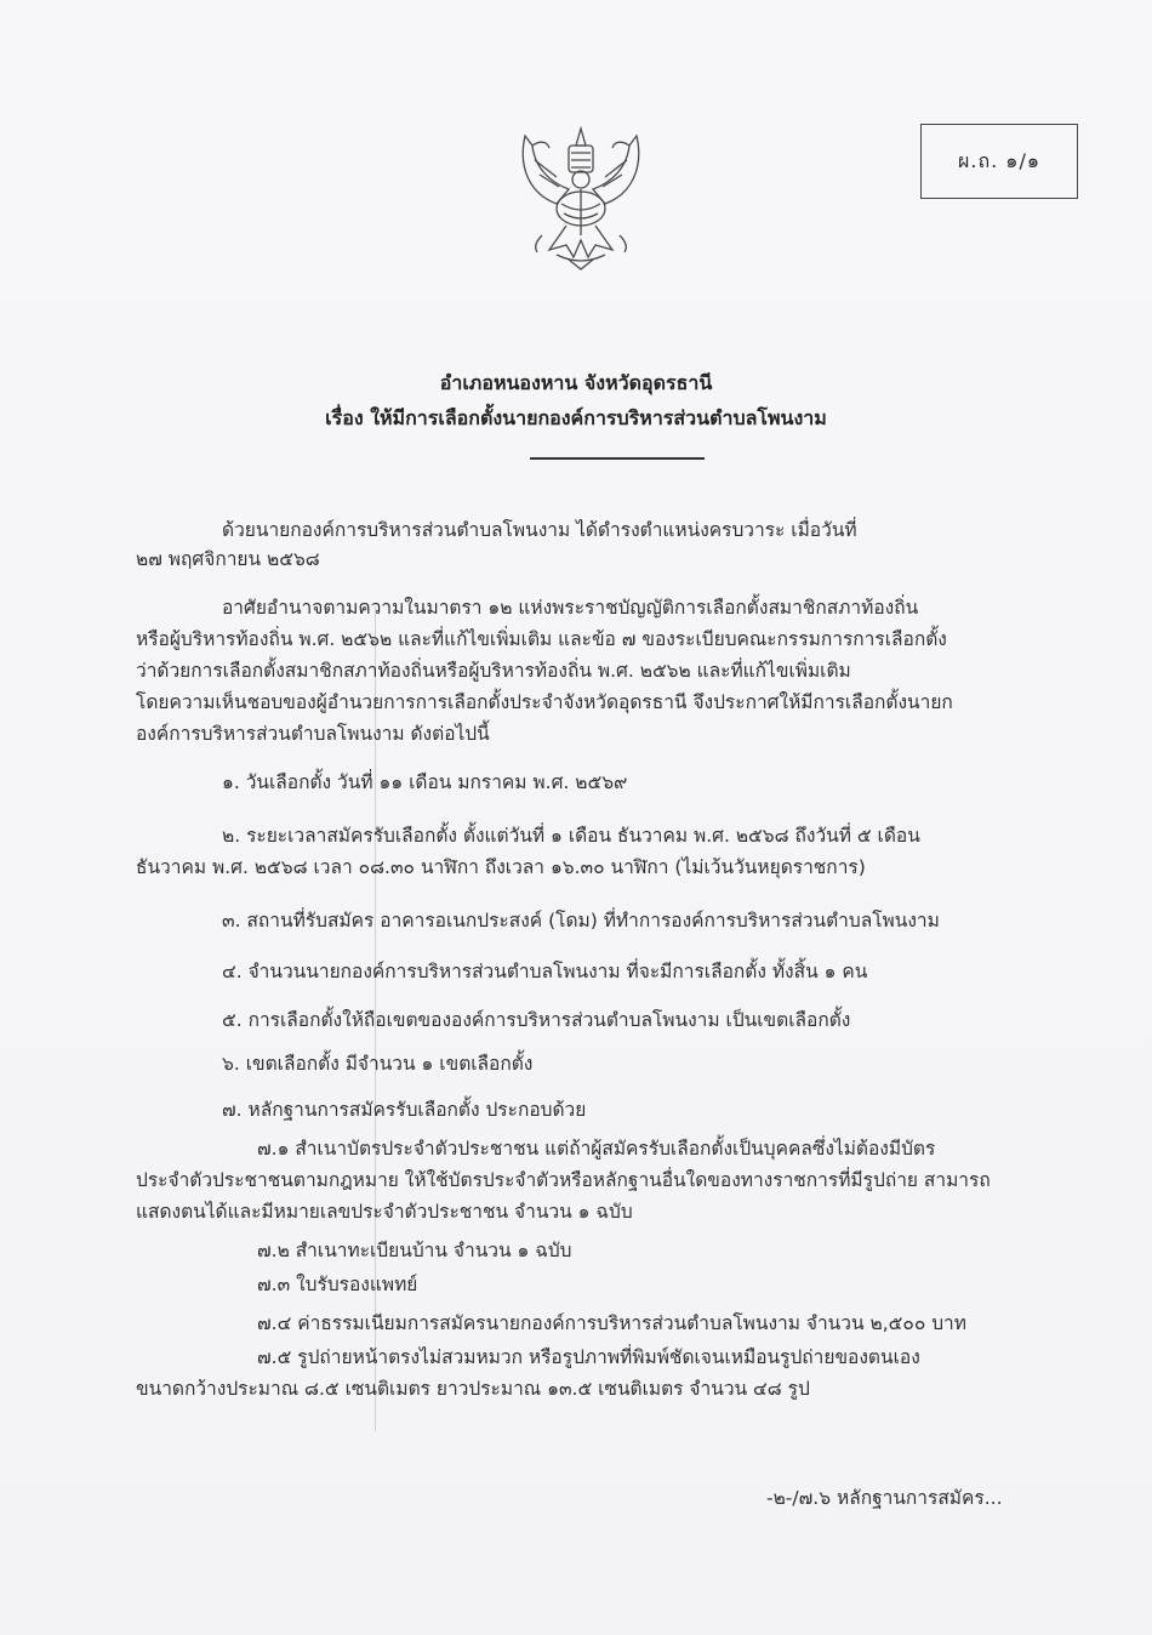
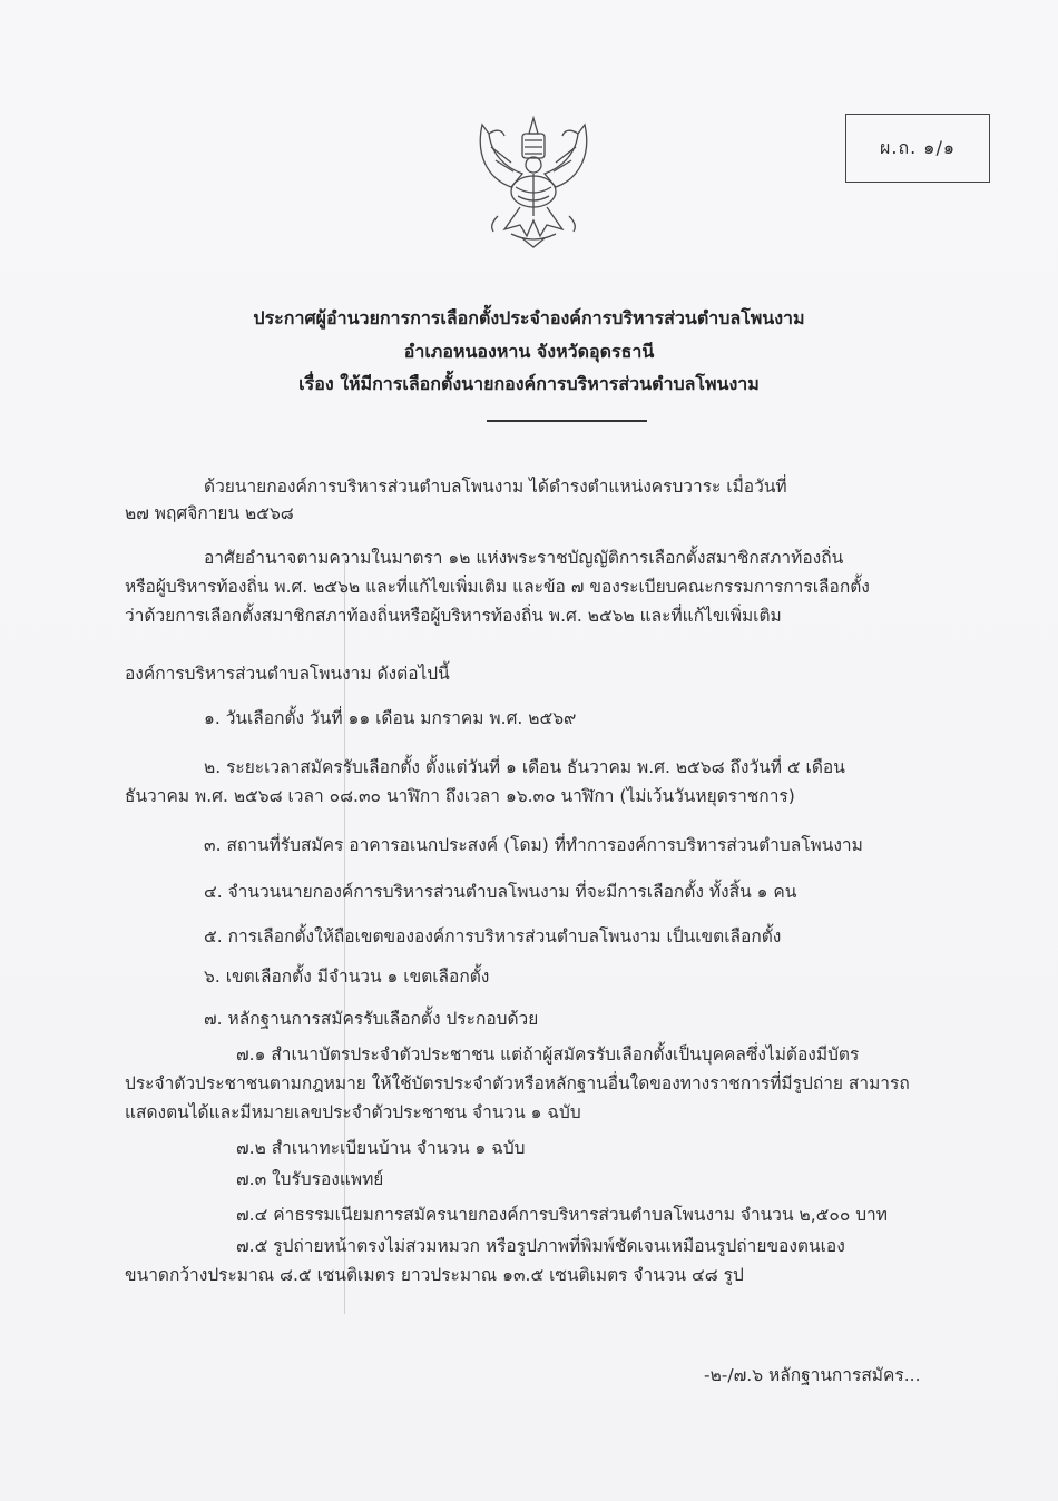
  ผ.ถ. ๑/๑
+ ประกาศผู้อำนวยการการเลือกตั้งประจำองค์การบริหารส่วนตำบลโพนงาม
  อำเภอหนองหาน จังหวัดอุดรธานี
  เรื่อง ให้มีการเลือกตั้งนายกองค์การบริหารส่วนตำบลโพนงาม
  ด้วยนายกองค์การบริหารส่วนตำบลโพนงาม ได้ดำรงตำแหน่งครบวาระ เมื่อวันที่
  ๒๗ พฤศจิกายน ๒๕๖๘
  อาศัยอำนาจตามความในมาตรา ๑๒ แห่งพระราชบัญญัติการเลือกตั้งสมาชิกสภาท้องถิ่น
  หรือผู้บริหารท้องถิ่น พ.ศ. ๒๕๖๒ และที่แก้ไขเพิ่มเติม และข้อ ๗ ของระเบียบคณะกรรมการการเลือกตั้ง
  ว่าด้วยการเลือกตั้งสมาชิกสภาท้องถิ่นหรือผู้บริหารท้องถิ่น พ.ศ. ๒๕๖๒ และที่แก้ไขเพิ่มเติม
- โดยความเห็นชอบของผู้อำนวยการการเลือกตั้งประจำจังหวัดอุดรธานี จึงประกาศให้มีการเลือกตั้งนายก
  องค์การบริหารส่วนตำบลโพนงาม ดังต่อไปนี้
  ๑. วันเลือกตั้ง วันที่ ๑๑ เดือน มกราคม พ.ศ. ๒๕๖๙
  ๒. ระยะเวลาสมัครรับเลือกตั้ง ตั้งแต่วันที่ ๑ เดือน ธันวาคม พ.ศ. ๒๕๖๘ ถึงวันที่ ๕ เดือน
  ธันวาคม พ.ศ. ๒๕๖๘ เวลา ๐๘.๓๐ นาฬิกา ถึงเวลา ๑๖.๓๐ นาฬิกา (ไม่เว้นวันหยุดราชการ)
  ๓. สถานที่รับสมัคร อาคารอเนกประสงค์ (โดม) ที่ทำการองค์การบริหารส่วนตำบลโพนงาม
  ๔. จำนวนนายกองค์การบริหารส่วนตำบลโพนงาม ที่จะมีการเลือกตั้ง ทั้งสิ้น ๑ คน
  ๕. การเลือกตั้งให้ถือเขตขององค์การบริหารส่วนตำบลโพนงาม เป็นเขตเลือกตั้ง
  ๖. เขตเลือกตั้ง มีจำนวน ๑ เขตเลือกตั้ง
  ๗. หลักฐานการสมัครรับเลือกตั้ง ประกอบด้วย
  ๗.๑ สำเนาบัตรประจำตัวประชาชน แต่ถ้าผู้สมัครรับเลือกตั้งเป็นบุคคลซึ่งไม่ต้องมีบัตร
  ประจำตัวประชาชนตามกฎหมาย ให้ใช้บัตรประจำตัวหรือหลักฐานอื่นใดของทางราชการที่มีรูปถ่าย สามารถ
  แสดงตนได้และมีหมายเลขประจำตัวประชาชน จำนวน ๑ ฉบับ
  ๗.๒ สำเนาทะเบียนบ้าน จำนวน ๑ ฉบับ
  ๗.๓ ใบรับรองแพทย์
  ๗.๔ ค่าธรรมเนียมการสมัครนายกองค์การบริหารส่วนตำบลโพนงาม จำนวน ๒,๕๐๐ บาท
  ๗.๕ รูปถ่ายหน้าตรงไม่สวมหมวก หรือรูปภาพที่พิมพ์ชัดเจนเหมือนรูปถ่ายของตนเอง
  ขนาดกว้างประมาณ ๘.๕ เซนติเมตร ยาวประมาณ ๑๓.๕ เซนติเมตร จำนวน ๔๘ รูป
  -๒-/๗.๖ หลักฐานการสมัคร...
